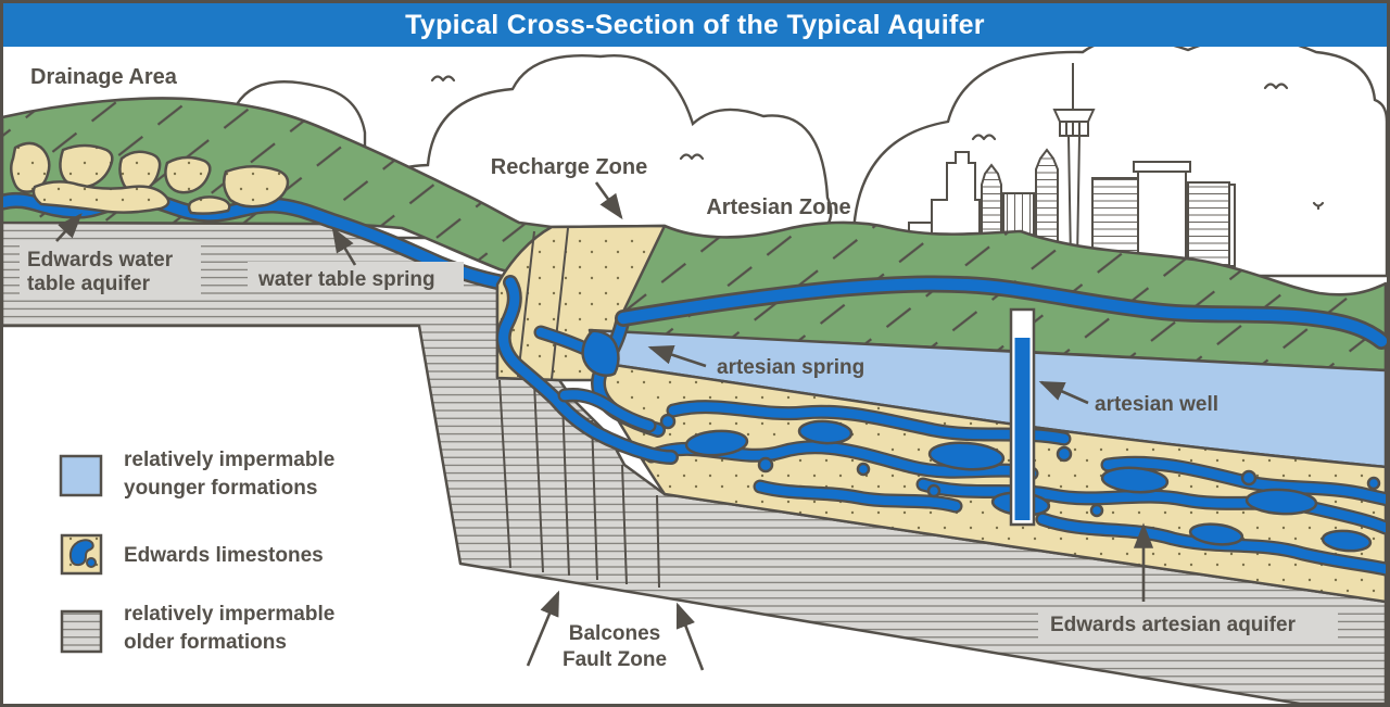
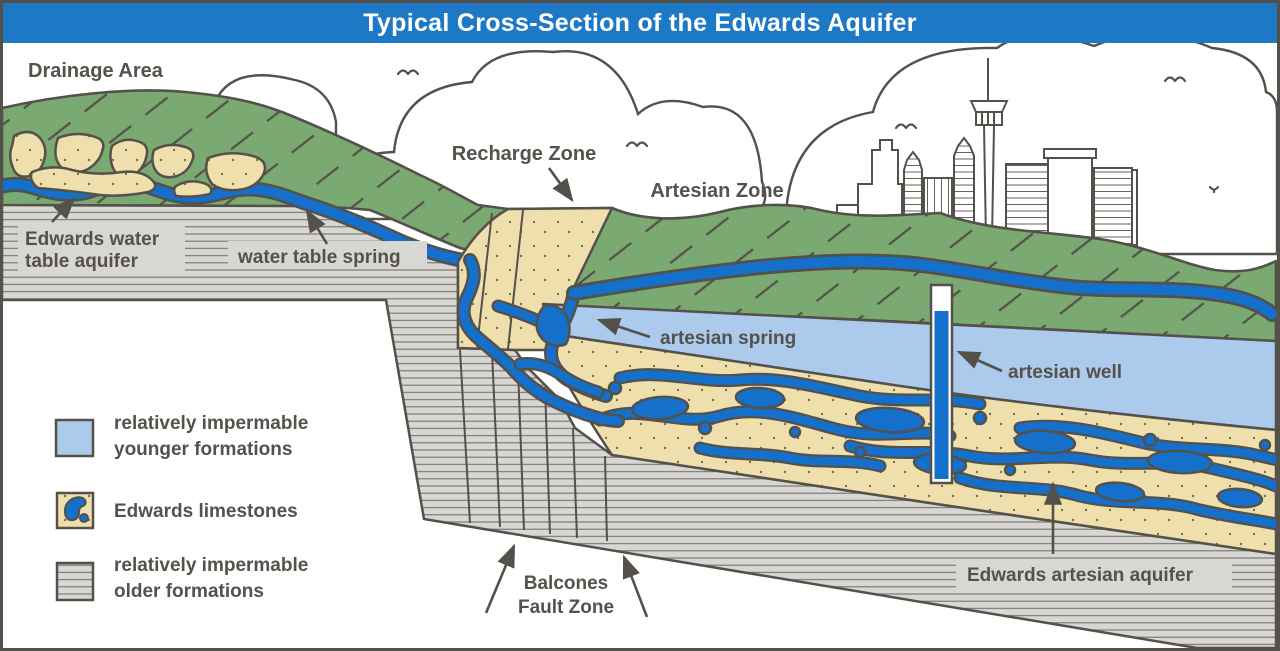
  Drainage Area
  Recharge Zone
  Artesian Zone
  Edwards water
  table aquifer
  water table spring
  artesian spring
  artesian well
  Edwards artesian aquifer
  Balcones
  Fault Zone
  relatively impermable
  younger formations
  Edwards limestones
  relatively impermable
  older formations
- Typical Cross-Section of the Typical Aquifer
+ Typical Cross-Section of the Edwards Aquifer
